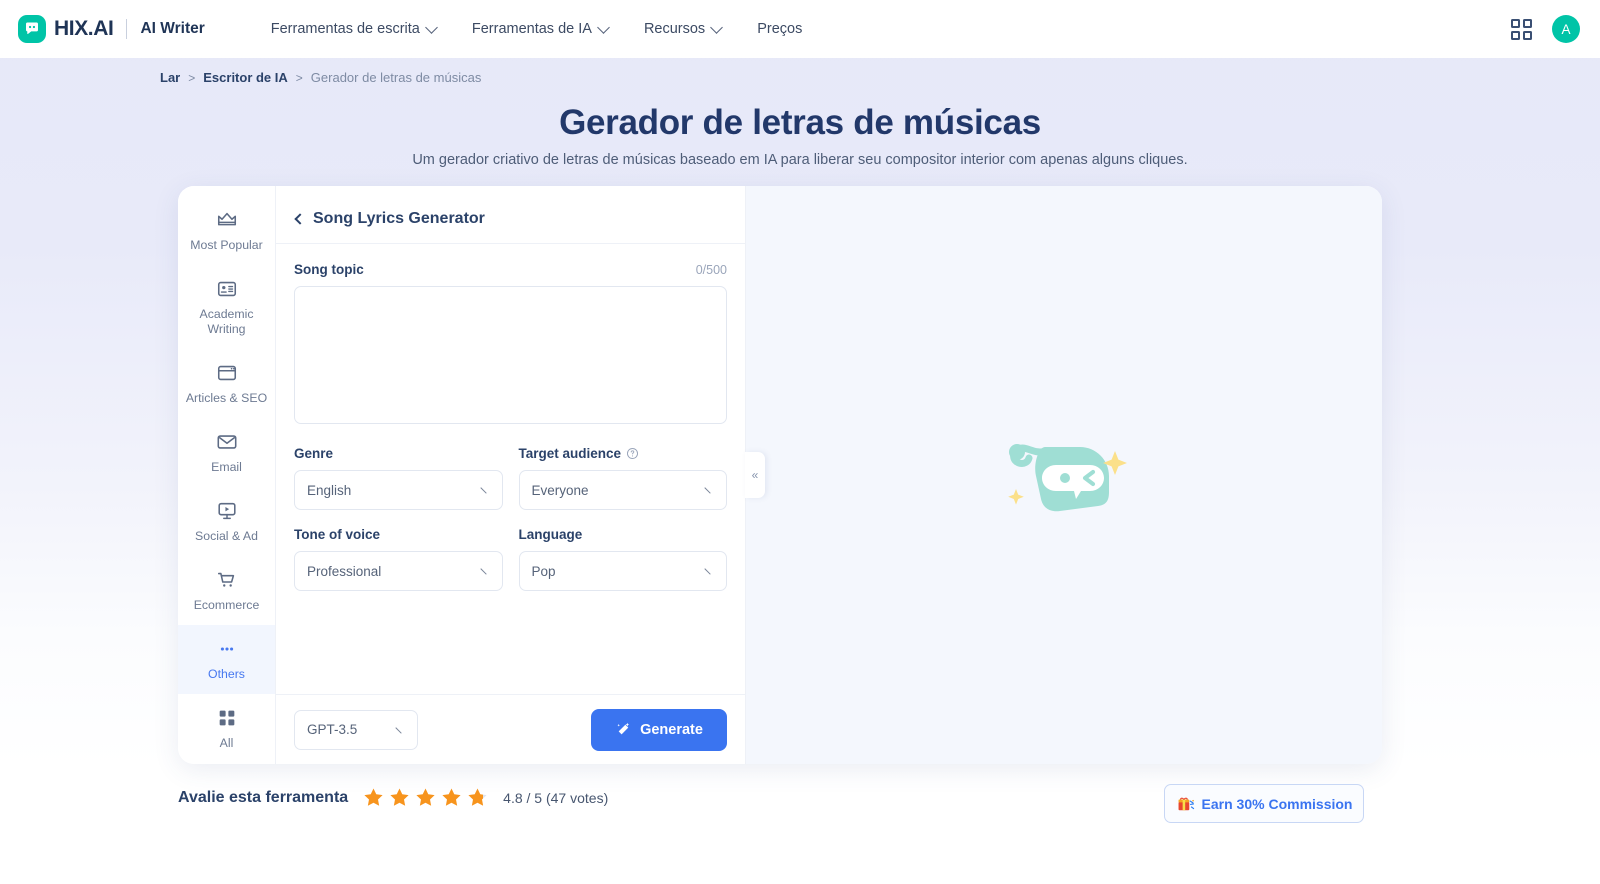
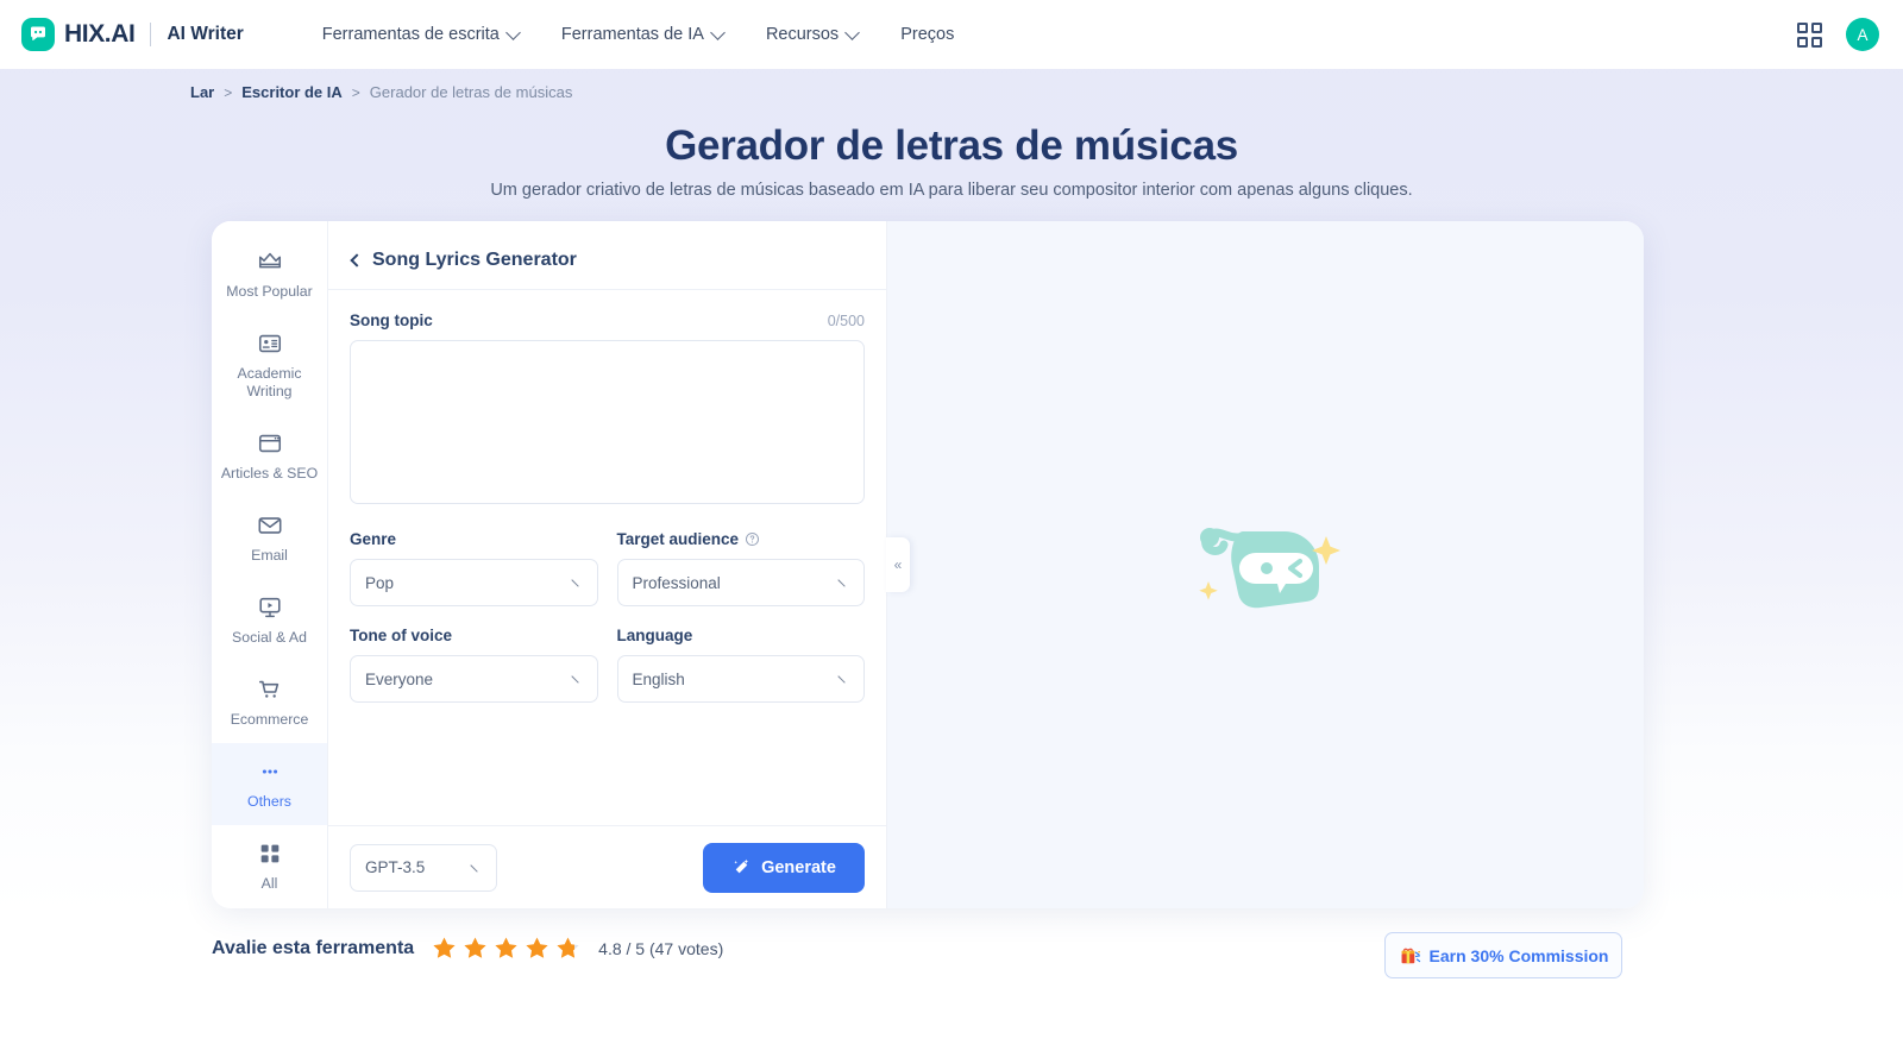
  HIX.AI
  AI Writer
  Ferramentas de escrita
  Ferramentas de IA
  Recursos
  Preços
  A
  Lar
  >
  Escritor de IA
  >
  Gerador de letras de músicas
  Gerador de letras de músicas
  Um gerador criativo de letras de músicas baseado em IA para liberar seu compositor interior com apenas alguns cliques.
  Most Popular
  Academic Writing
  Articles & SEO
  Email
  Social & Ad
  Ecommerce
  Others
  All
  Song Lyrics Generator
  Song topic
  0/500
  Genre
- English
+ Pop
  Target audience
- Everyone
+ Professional
  Tone of voice
- Professional
+ Everyone
  Language
- Pop
+ English
  GPT-3.5
  Generate
  «
  Avalie esta ferramenta
  4.8 / 5 (47 votes)
  Earn 30% Commission
